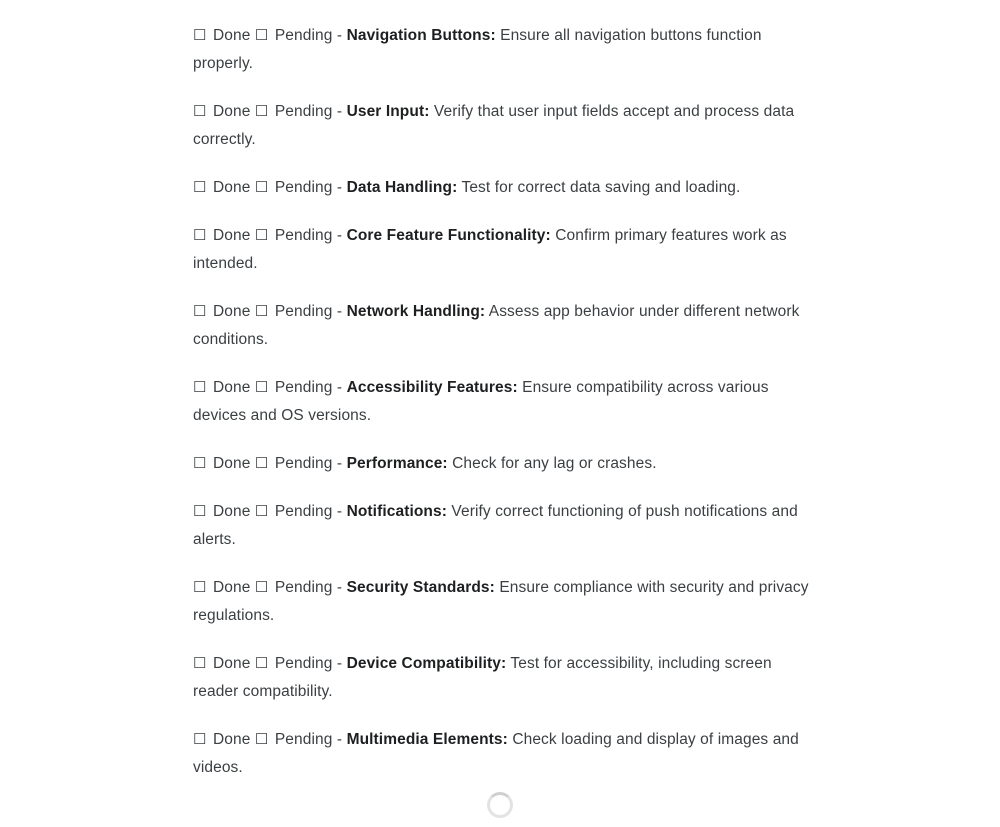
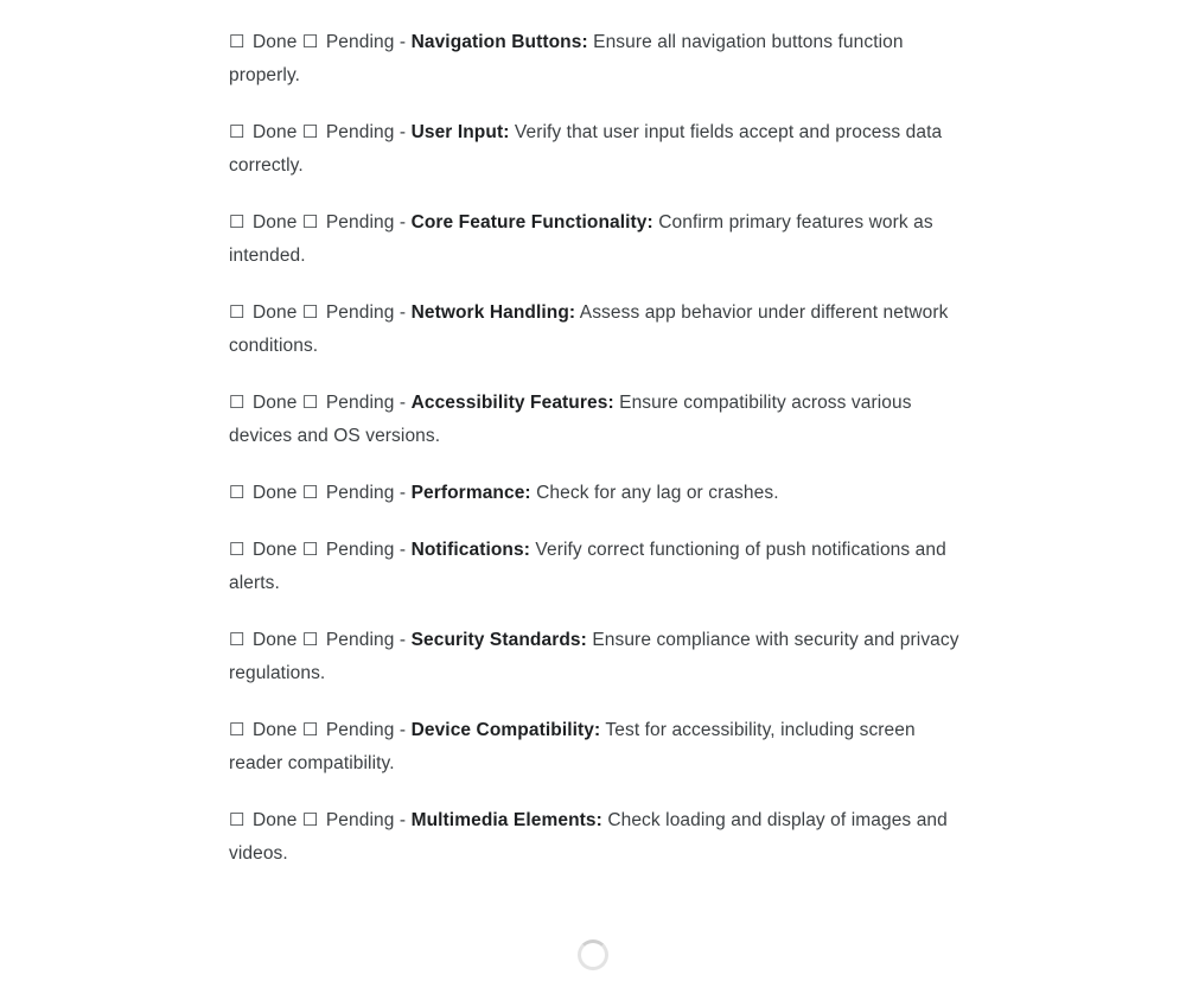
  ☐ Done ☐ Pending - Navigation Buttons: Ensure all navigation buttons function properly.
  ☐ Done ☐ Pending - User Input: Verify that user input fields accept and process data correctly.
- ☐ Done ☐ Pending - Data Handling: Test for correct data saving and loading.
  ☐ Done ☐ Pending - Core Feature Functionality: Confirm primary features work as intended.
  ☐ Done ☐ Pending - Network Handling: Assess app behavior under different network conditions.
  ☐ Done ☐ Pending - Accessibility Features: Ensure compatibility across various devices and OS versions.
  ☐ Done ☐ Pending - Performance: Check for any lag or crashes.
  ☐ Done ☐ Pending - Notifications: Verify correct functioning of push notifications and alerts.
  ☐ Done ☐ Pending - Security Standards: Ensure compliance with security and privacy regulations.
  ☐ Done ☐ Pending - Device Compatibility: Test for accessibility, including screen reader compatibility.
  ☐ Done ☐ Pending - Multimedia Elements: Check loading and display of images and videos.
